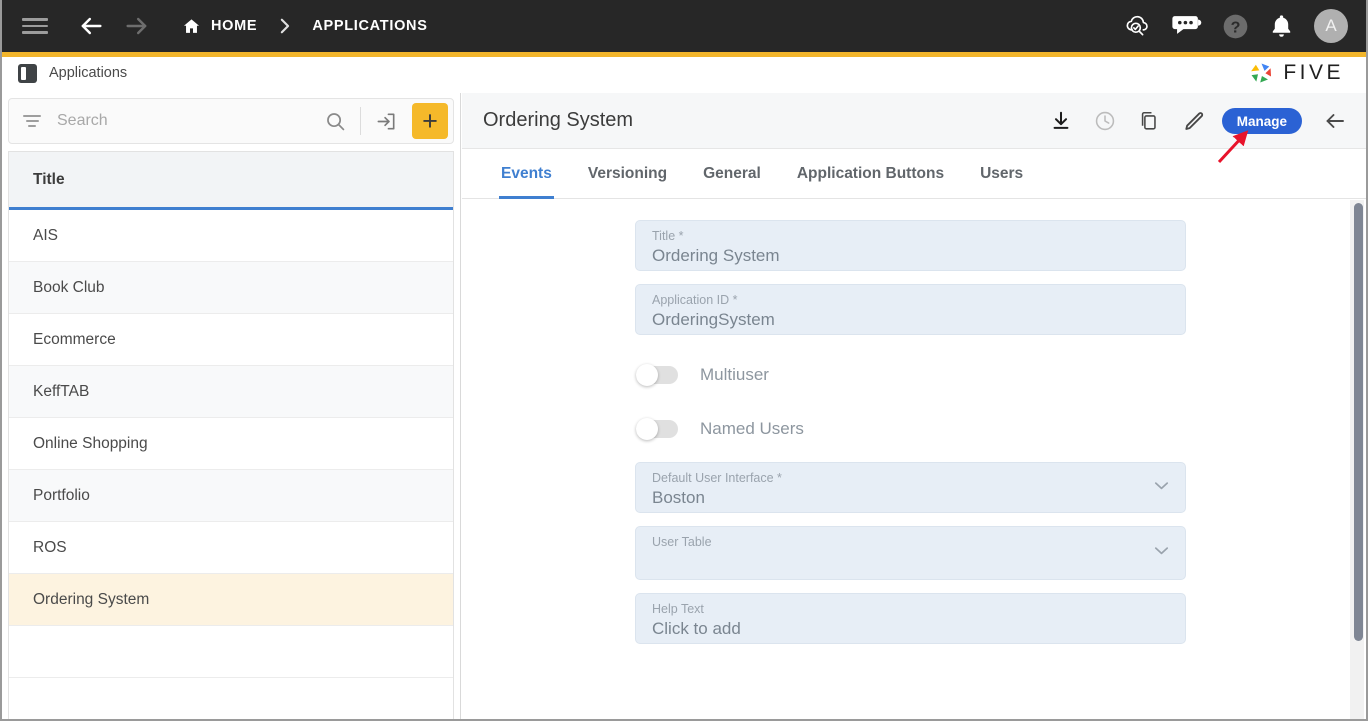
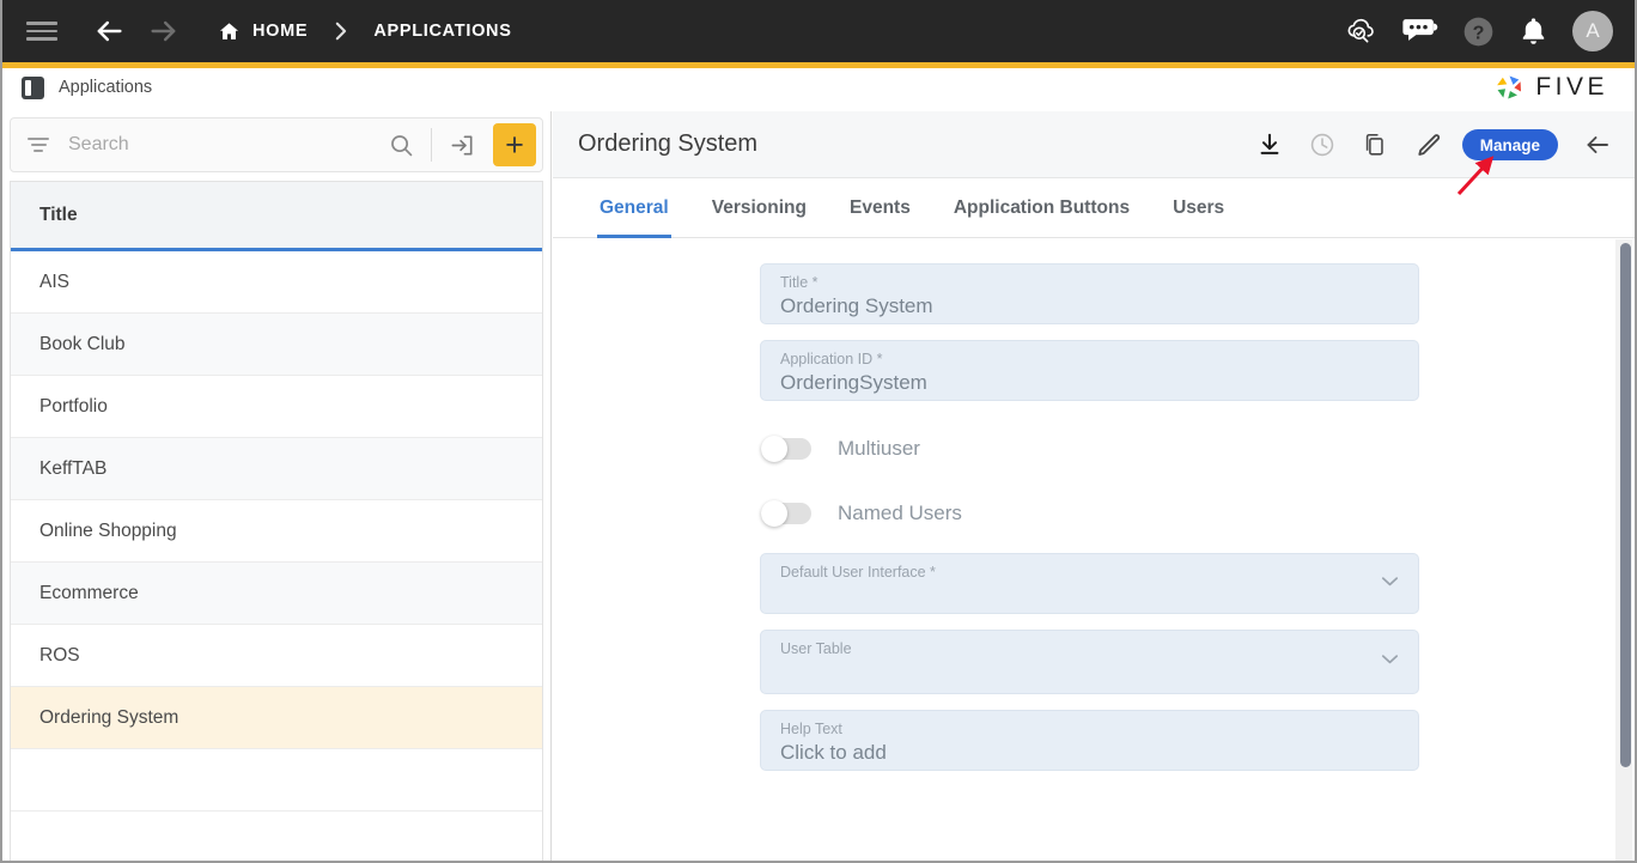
  HOME
  APPLICATIONS
  ?
  A
  Applications
  FIVE
  Search
  +
  Title
  AIS
  Book Club
- Ecommerce
+ Portfolio
  KeffTAB
  Online Shopping
- Portfolio
+ Ecommerce
  ROS
  Ordering System
  Ordering System
  Manage
- Events
+ General
  Versioning
- General
+ Events
  Application Buttons
  Users
  Title *
  Ordering System
  Application ID *
  OrderingSystem
  Multiuser
  Named Users
  Default User Interface *
- Boston
  User Table
  Help Text
  Click to add
